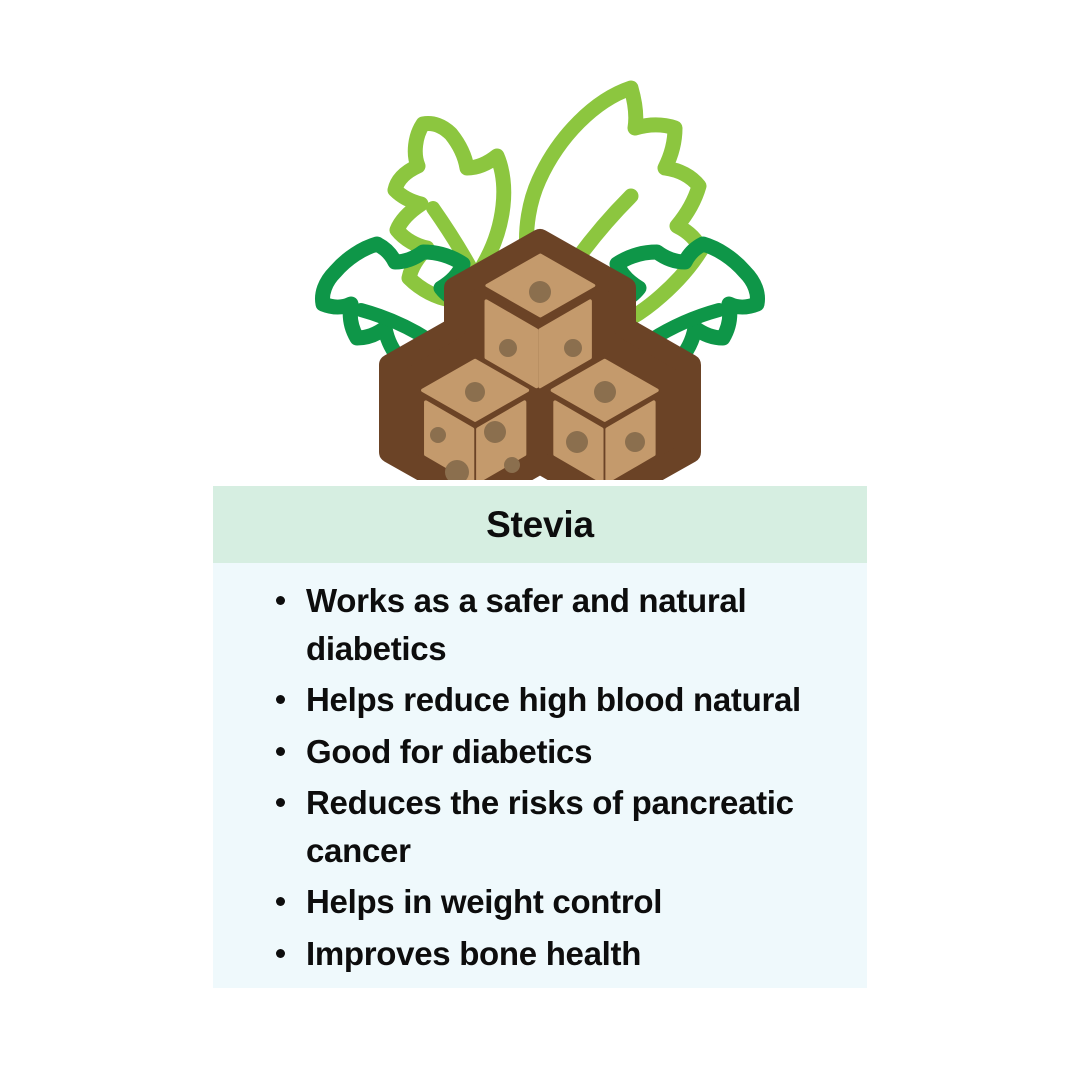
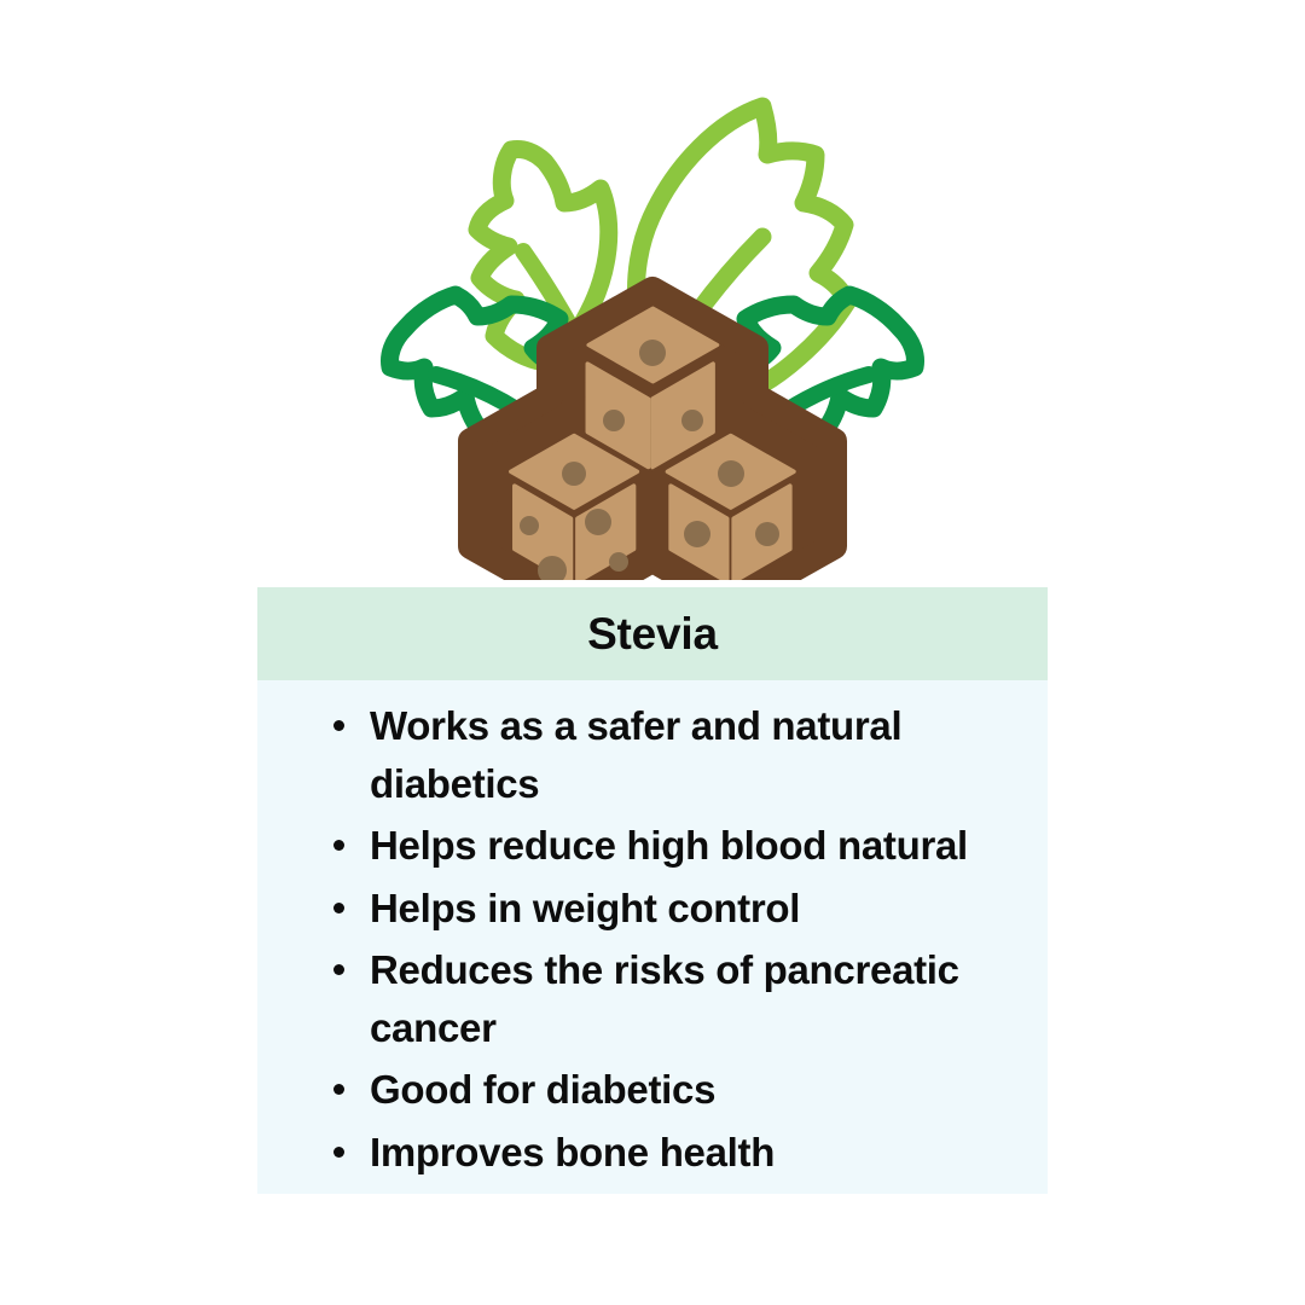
  Stevia
  Works as a safer and natural diabetics
  Helps reduce high blood natural
- Good for diabetics
+ Helps in weight control
  Reduces the risks of pancreatic cancer
- Helps in weight control
+ Good for diabetics
  Improves bone health
